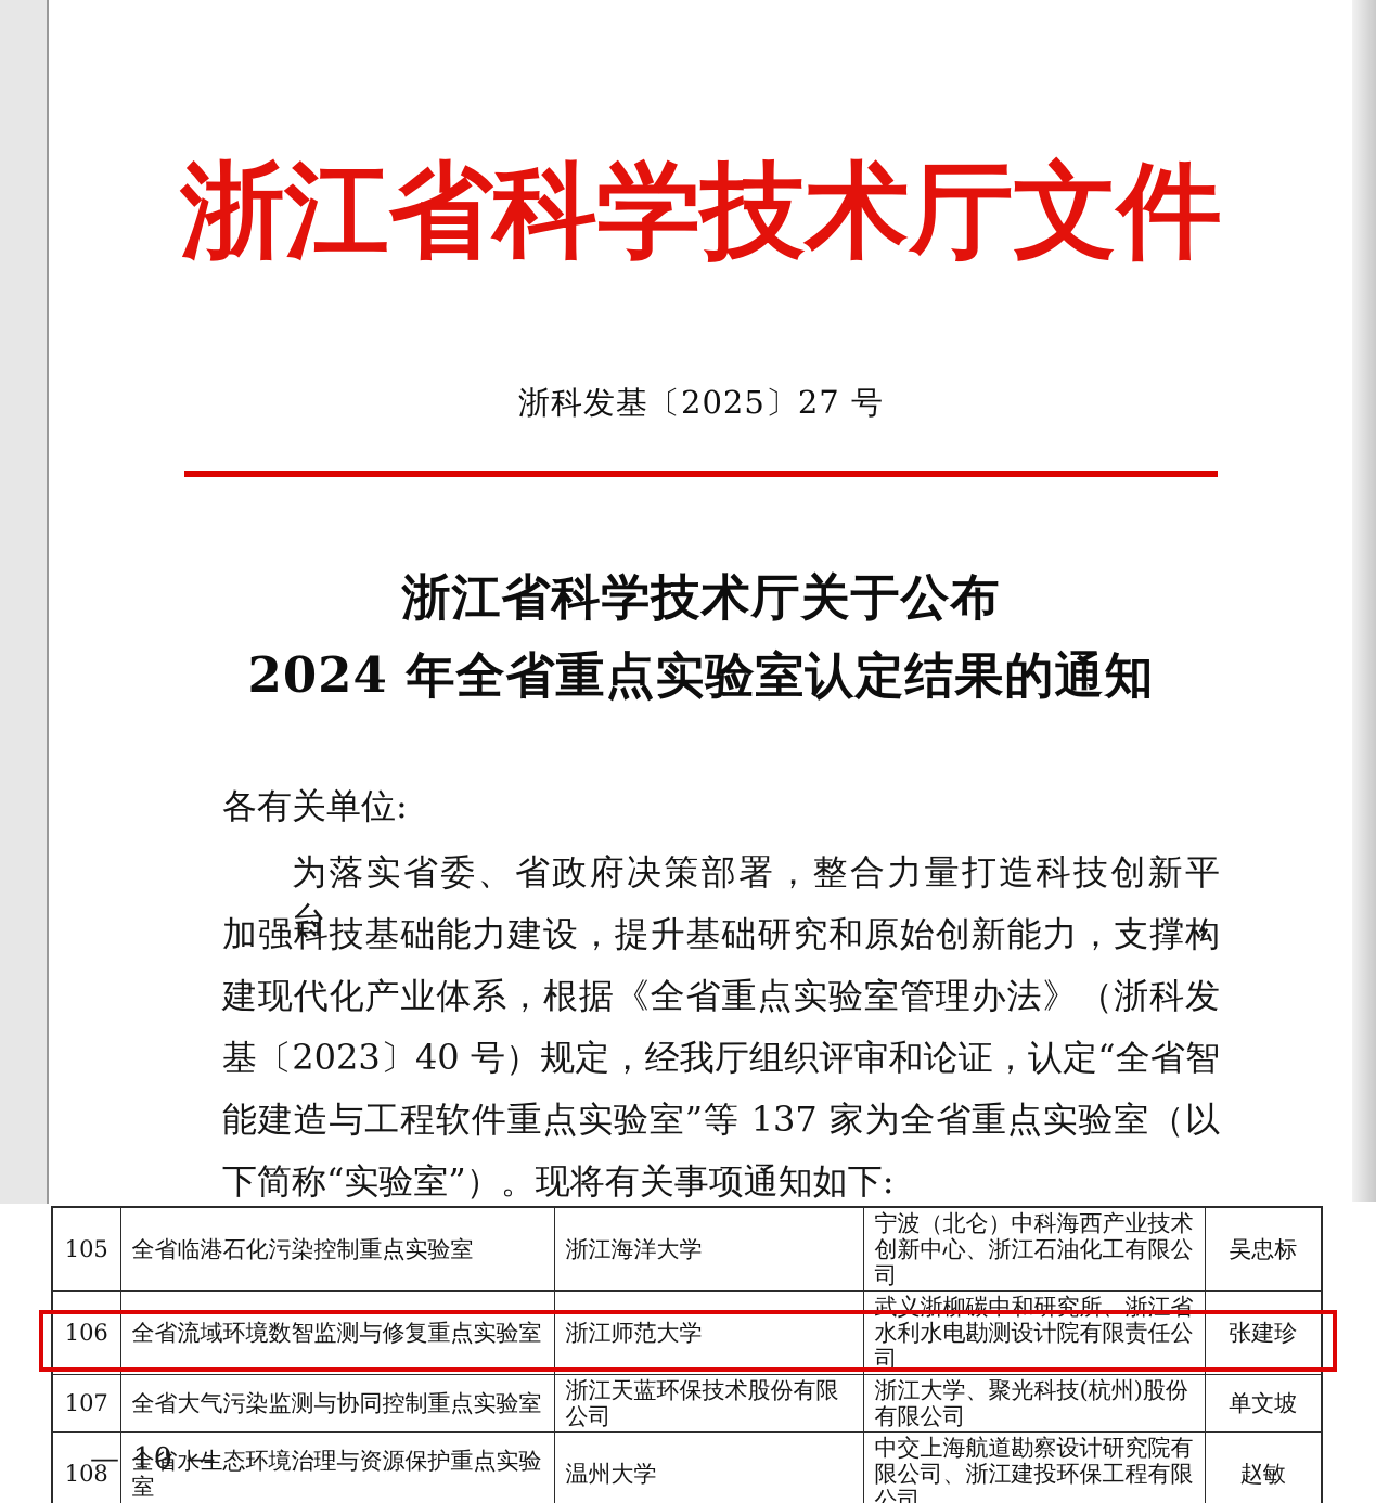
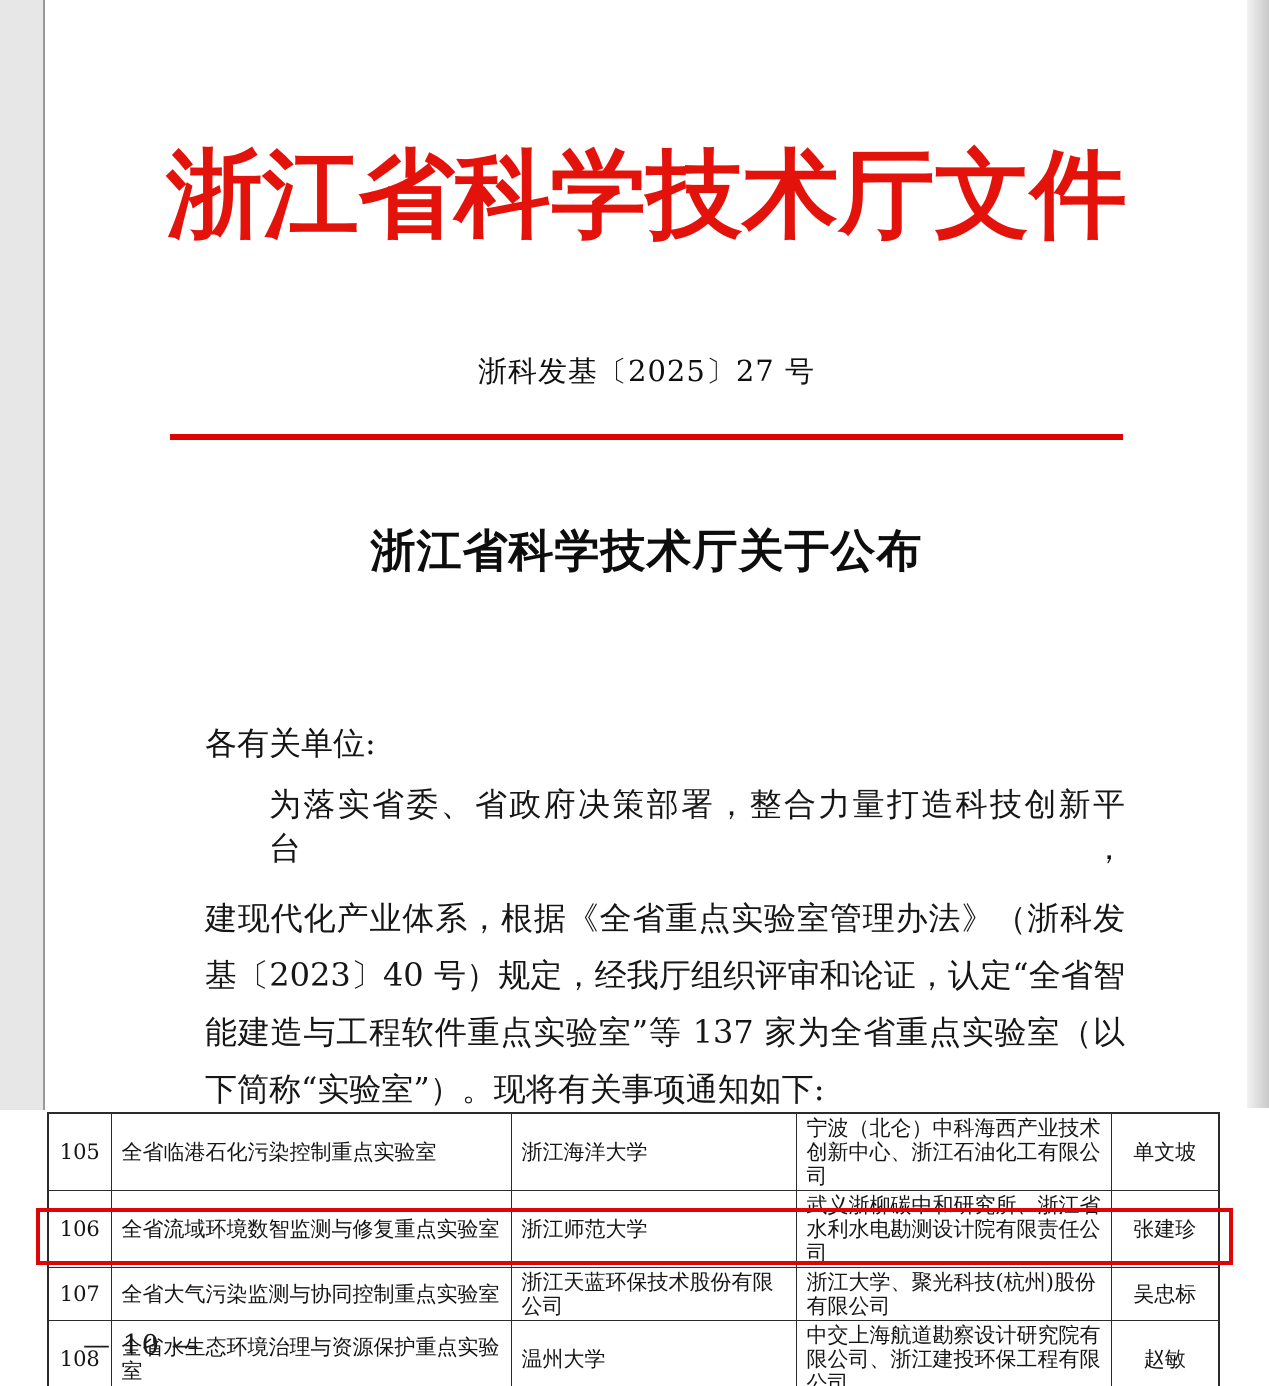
  浙江省科学技术厅文件
  浙科发基〔2025〕27 号
  浙江省科学技术厅关于公布
- 2024 年全省重点实验室认定结果的通知
  各有关单位:
  为落实省委、省政府决策部署，整合力量打造科技创新平台，
- 加强科技基础能力建设，提升基础研究和原始创新能力，支撑构
  建现代化产业体系，根据《全省重点实验室管理办法》（浙科发
  基〔2023〕40 号）规定，经我厅组织评审和论证，认定“全省智
  能建造与工程软件重点实验室”等 137 家为全省重点实验室（以
  下简称“实验室”）。现将有关事项通知如下:
- 105	全省临港石化污染控制重点实验室	浙江海洋大学	宁波（北仑）中科海西产业技术创新中心、浙江石油化工有限公司	吴忠标
+ 105	全省临港石化污染控制重点实验室	浙江海洋大学	宁波（北仑）中科海西产业技术创新中心、浙江石油化工有限公司	单文坡
  106	全省流域环境数智监测与修复重点实验室	浙江师范大学	武义浙柳碳中和研究所、浙江省水利水电勘测设计院有限责任公司	张建珍
- 107	全省大气污染监测与协同控制重点实验室	浙江天蓝环保技术股份有限公司	浙江大学、聚光科技(杭州)股份有限公司	单文坡
+ 107	全省大气污染监测与协同控制重点实验室	浙江天蓝环保技术股份有限公司	浙江大学、聚光科技(杭州)股份有限公司	吴忠标
  108	全省水生态环境治理与资源保护重点实验室	温州大学	中交上海航道勘察设计研究院有限公司、浙江建投环保工程有限公司	赵敏
  — 10 —
